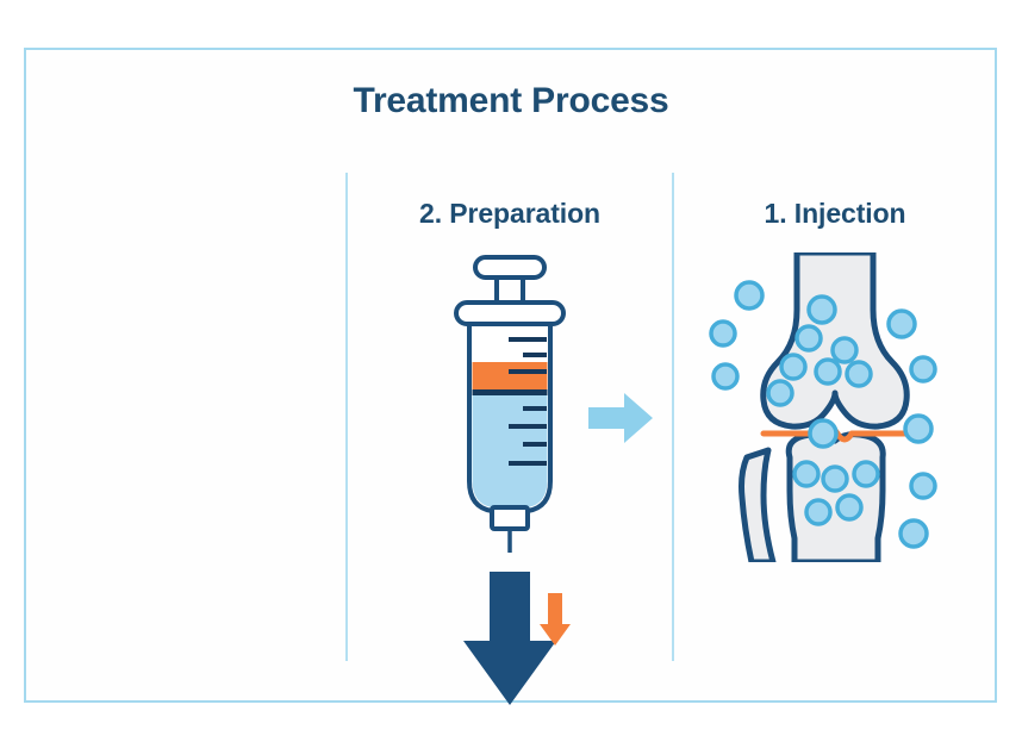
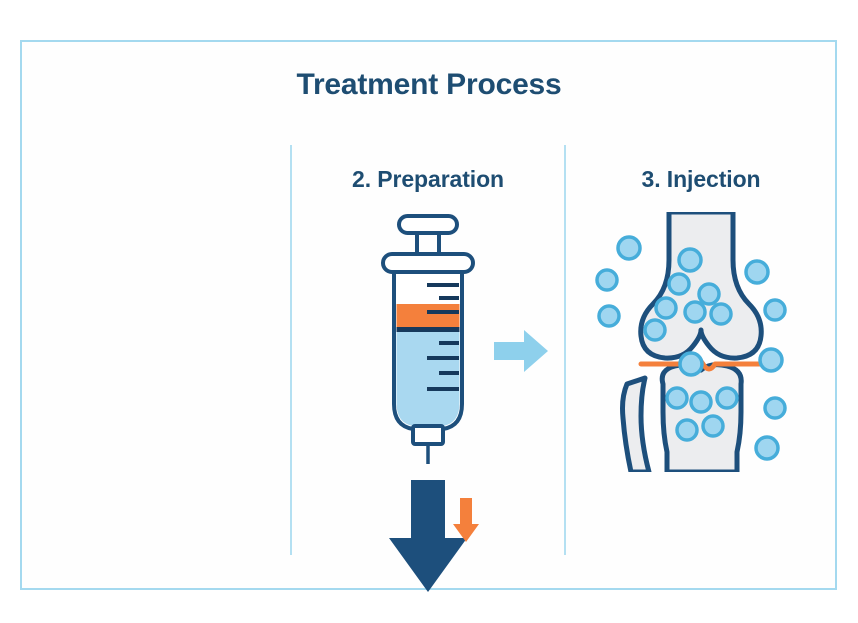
  Treatment Process
  2. Preparation
- 1. Injection
+ 3. Injection
